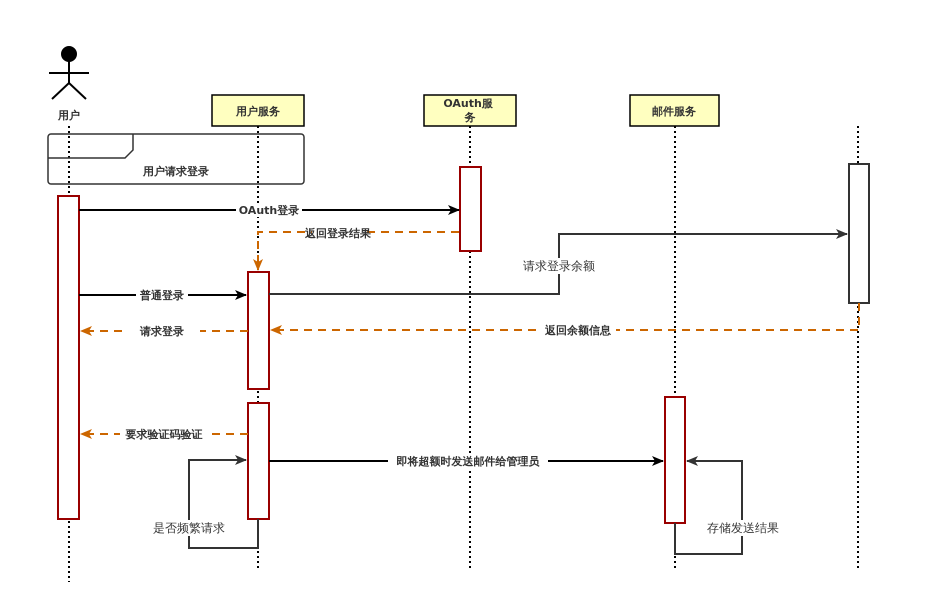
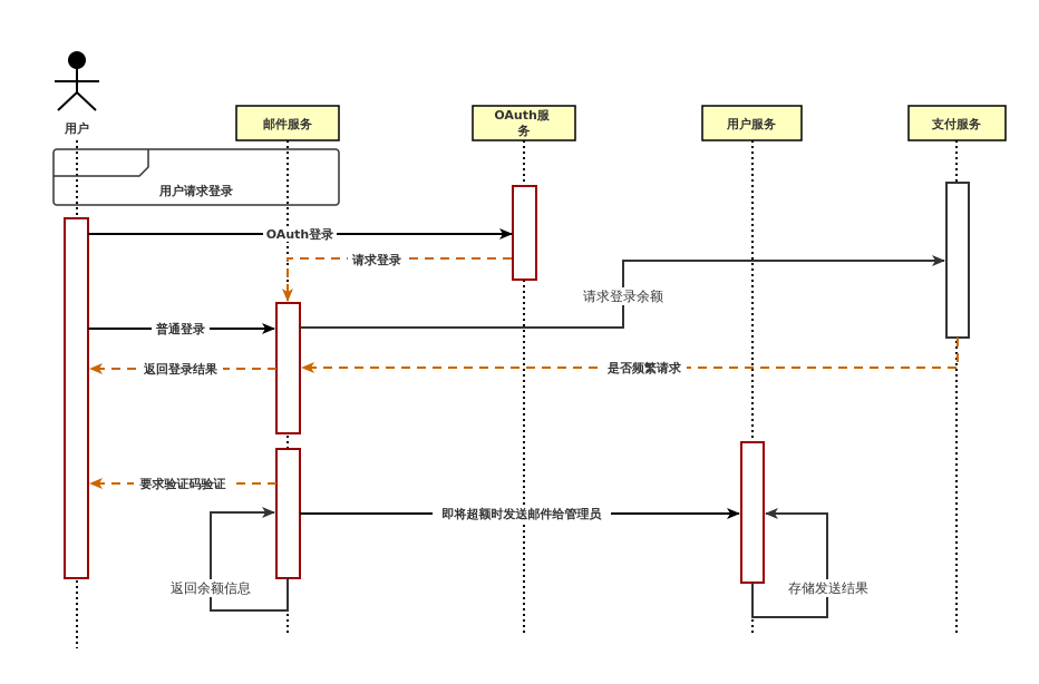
  用户
- 用户服务
+ 邮件服务
  OAuth服 务
- 邮件服务
+ 用户服务
+ 支付服务
  用户请求登录
  OAuth登录
- 返回登录结果
+ 请求登录
  普通登录
  请求登录余额
- 返回余额信息
+ 是否频繁请求
- 请求登录
+ 返回登录结果
  要求验证码验证
- 是否频繁请求
+ 返回余额信息
  即将超额时发送邮件给管理员
  存储发送结果
